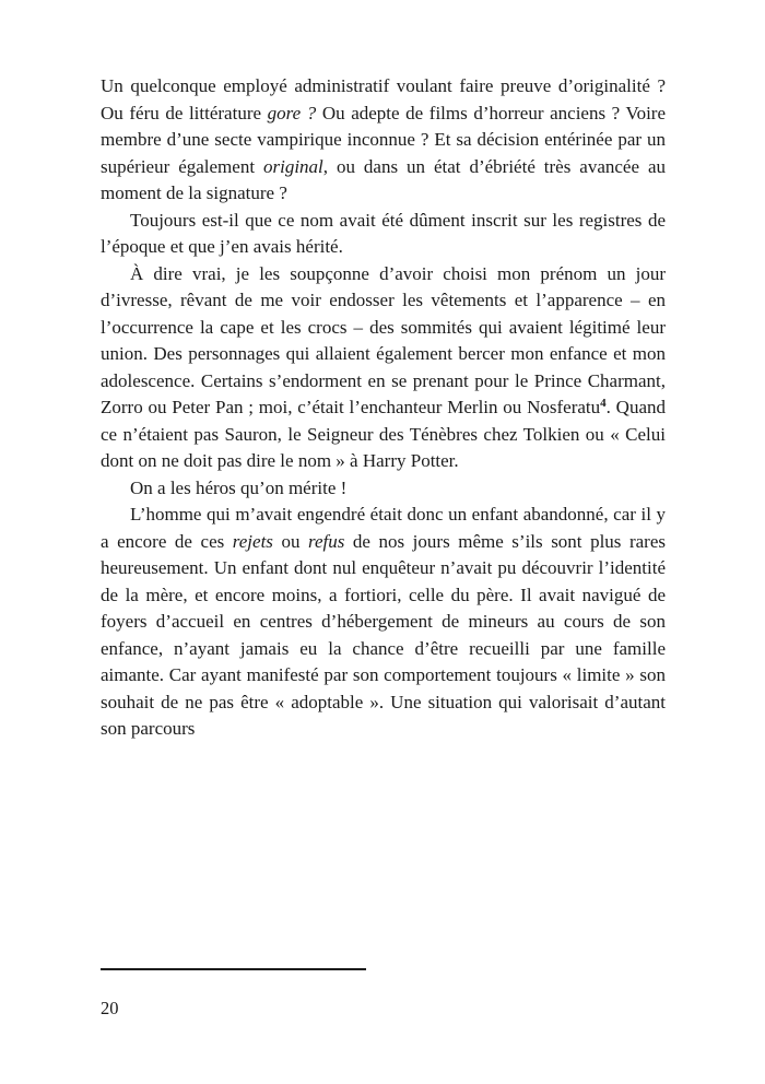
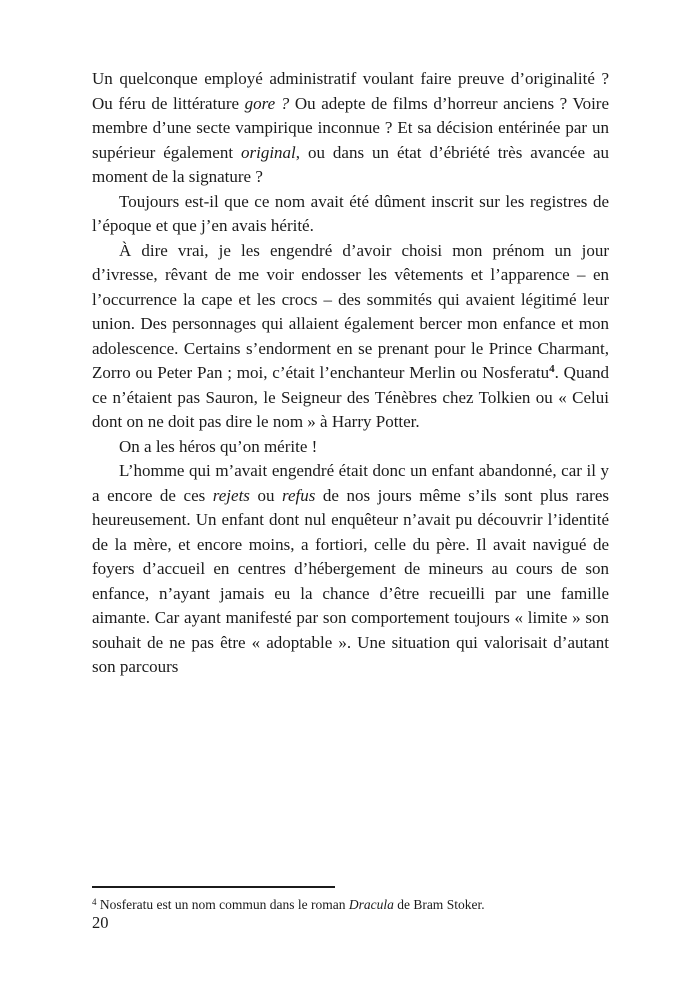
  Un quelconque employé administratif voulant faire preuve d’originalité ? Ou féru de littérature gore ? Ou adepte de films d’horreur anciens ? Voire membre d’une secte vampirique inconnue ? Et sa décision entérinée par un supérieur également original, ou dans un état d’ébriété très avancée au moment de la signature ?
  Toujours est-il que ce nom avait été dûment inscrit sur les registres de l’époque et que j’en avais hérité.
- À dire vrai, je les soupçonne d’avoir choisi mon prénom un jour d’ivresse, rêvant de me voir endosser les vêtements et l’apparence – en l’occurrence la cape et les crocs – des sommités qui avaient légitimé leur union. Des personnages qui allaient également bercer mon enfance et mon adolescence. Certains s’endorment en se prenant pour le Prince Charmant, Zorro ou Peter Pan ; moi, c’était l’enchanteur Merlin ou Nosferatu4. Quand ce n’étaient pas Sauron, le Seigneur des Ténèbres chez Tolkien ou « Celui dont on ne doit pas dire le nom » à Harry Potter.
+ À dire vrai, je les engendré d’avoir choisi mon prénom un jour d’ivresse, rêvant de me voir endosser les vêtements et l’apparence – en l’occurrence la cape et les crocs – des sommités qui avaient légitimé leur union. Des personnages qui allaient également bercer mon enfance et mon adolescence. Certains s’endorment en se prenant pour le Prince Charmant, Zorro ou Peter Pan ; moi, c’était l’enchanteur Merlin ou Nosferatu4. Quand ce n’étaient pas Sauron, le Seigneur des Ténèbres chez Tolkien ou « Celui dont on ne doit pas dire le nom » à Harry Potter.
  On a les héros qu’on mérite !
  L’homme qui m’avait engendré était donc un enfant abandonné, car il y a encore de ces rejets ou refus de nos jours même s’ils sont plus rares heureusement. Un enfant dont nul enquêteur n’avait pu découvrir l’identité de la mère, et encore moins, a fortiori, celle du père. Il avait navigué de foyers d’accueil en centres d’hébergement de mineurs au cours de son enfance, n’ayant jamais eu la chance d’être recueilli par une famille aimante. Car ayant manifesté par son comportement toujours « limite » son souhait de ne pas être « adoptable ». Une situation qui valorisait d’autant son parcours
+ 4 Nosferatu est un nom commun dans le roman Dracula de Bram Stoker.
  20
